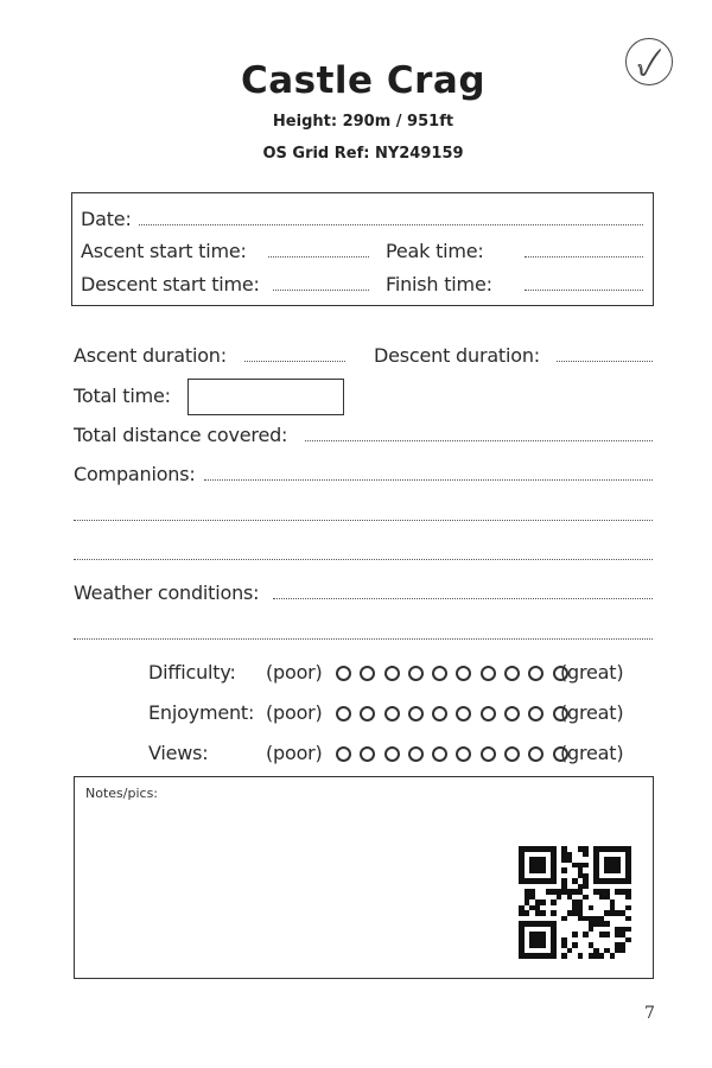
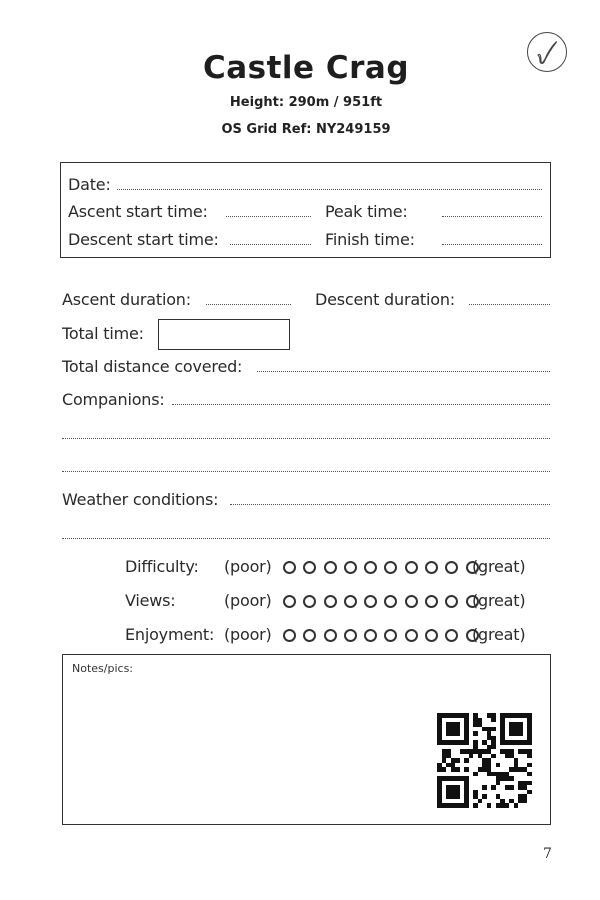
  Castle Crag
  Height: 290m / 951ft
  OS Grid Ref: NY249159
  Date:
  Ascent start time:
  Peak time:
  Descent start time:
  Finish time:
  Ascent duration:
  Descent duration:
  Total time:
  Total distance covered:
  Companions:
  Weather conditions:
  Difficulty:
  (poor)
  (great)
- Enjoyment:
+ Views:
  (poor)
  (great)
- Views:
+ Enjoyment:
  (poor)
  (great)
  Notes/pics:
  7
